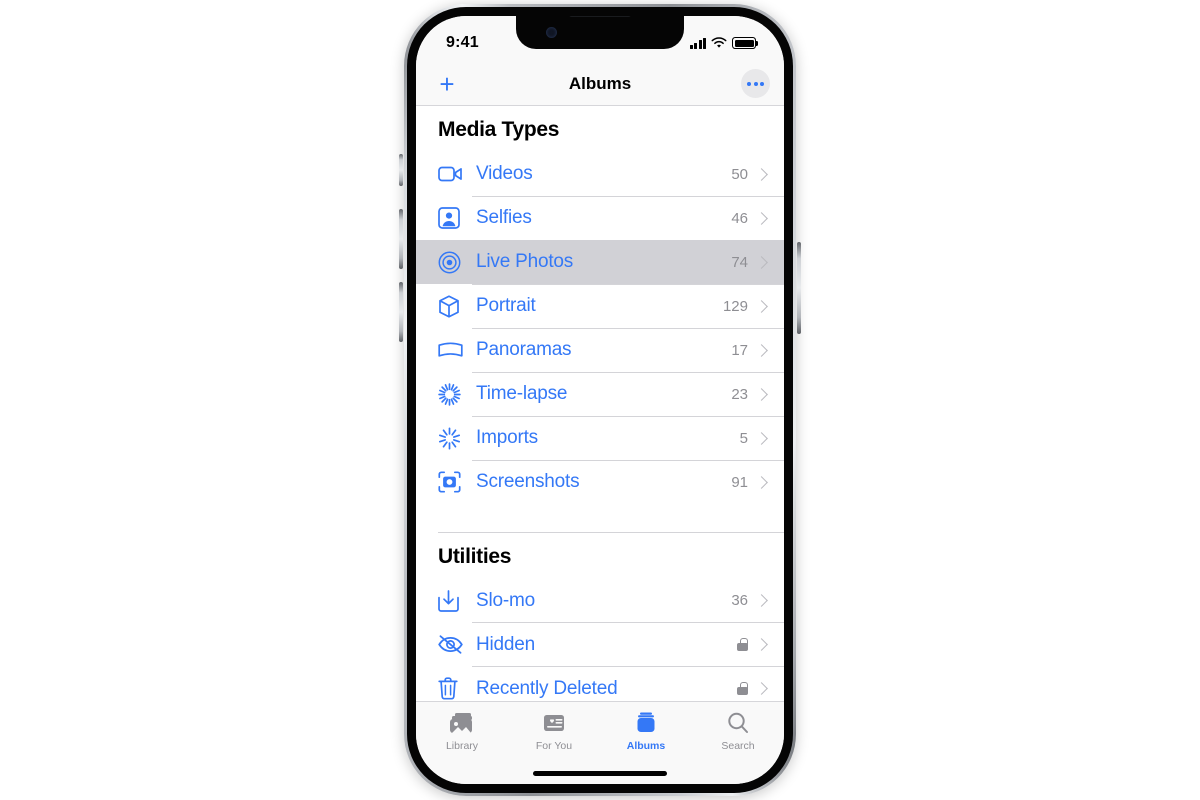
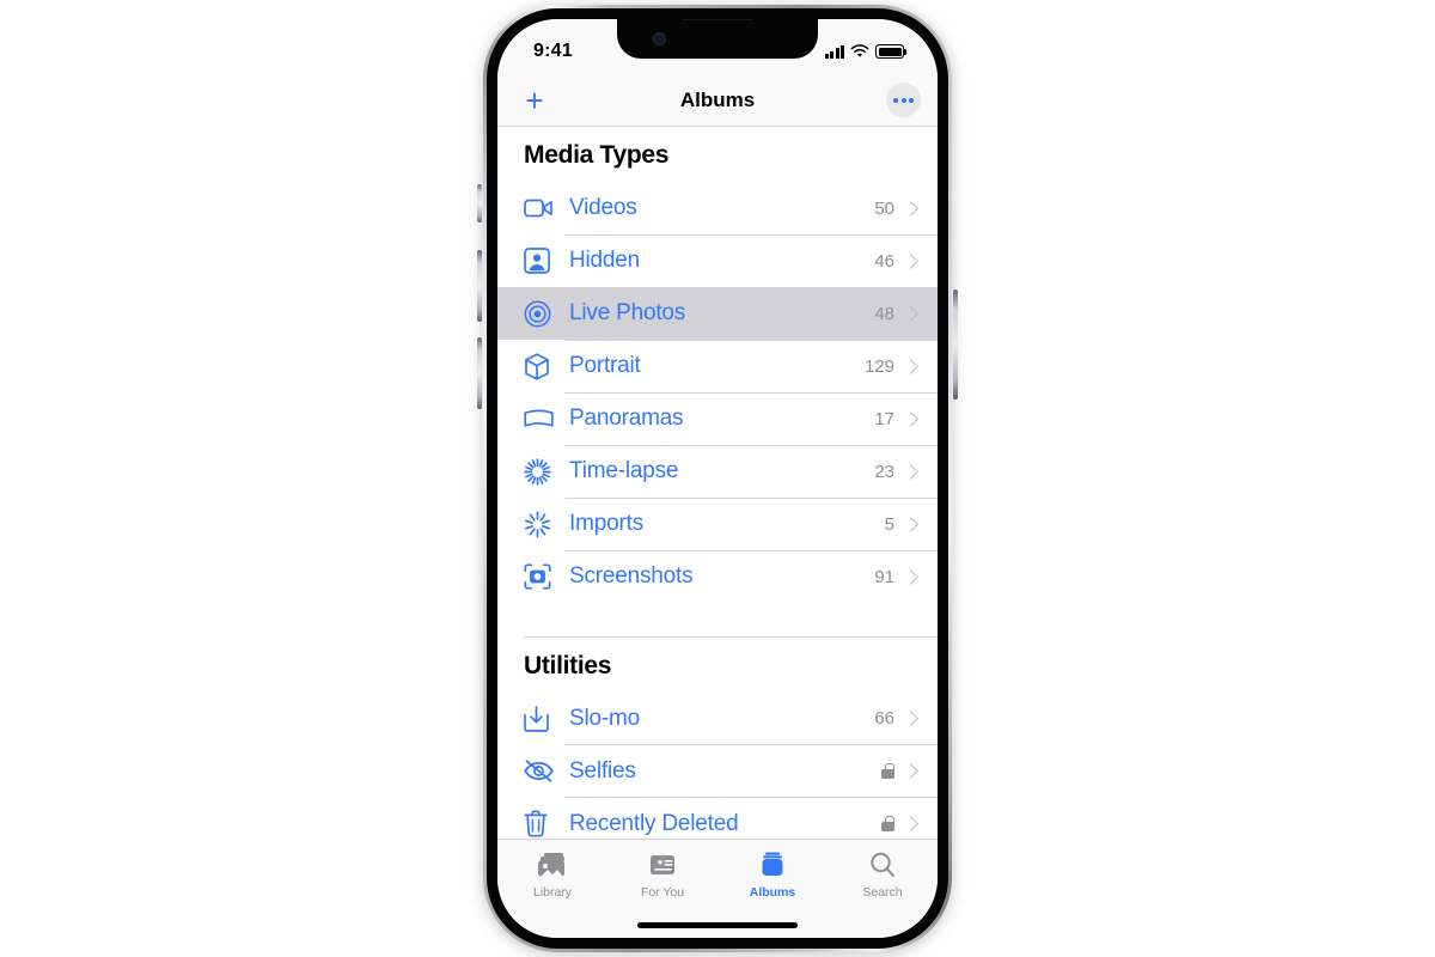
  9:41
  +
  Albums
  Media Types
  Videos
  50
- Selfies
+ Hidden
  46
  Live Photos
- 74
+ 48
  Portrait
  129
  Panoramas
  17
  Time-lapse
  23
  Imports
  5
  Screenshots
  91
  Utilities
  Slo-mo
- 36
+ 66
- Hidden
+ Selfies
  Recently Deleted
  Library
  For You
  Albums
  Search
